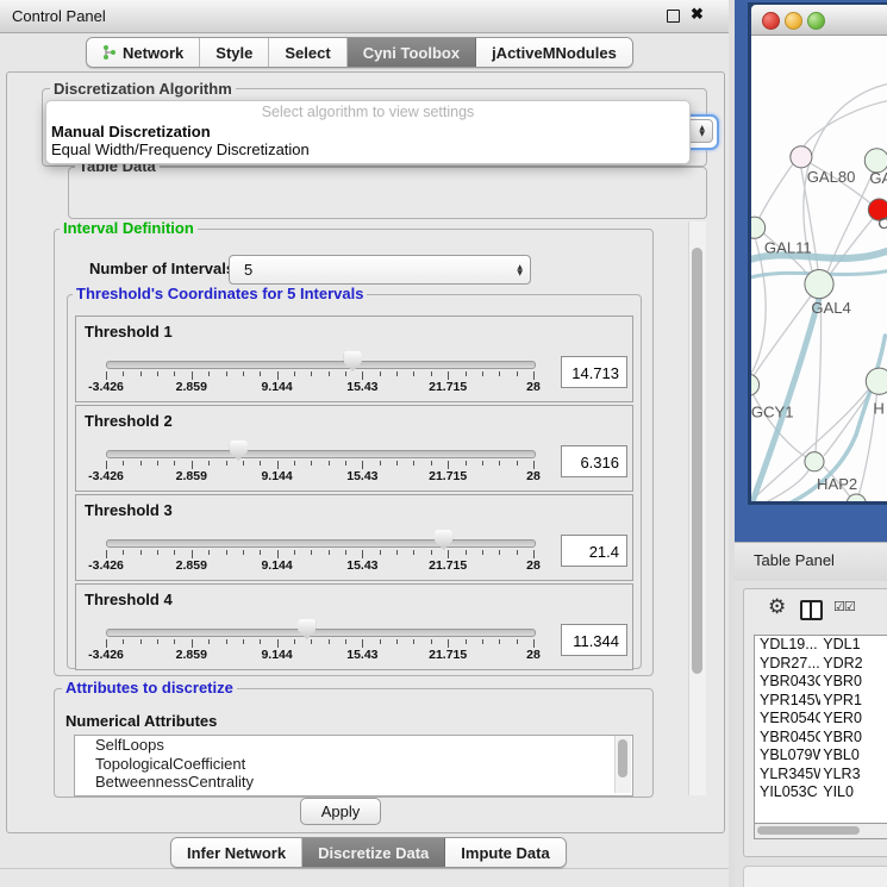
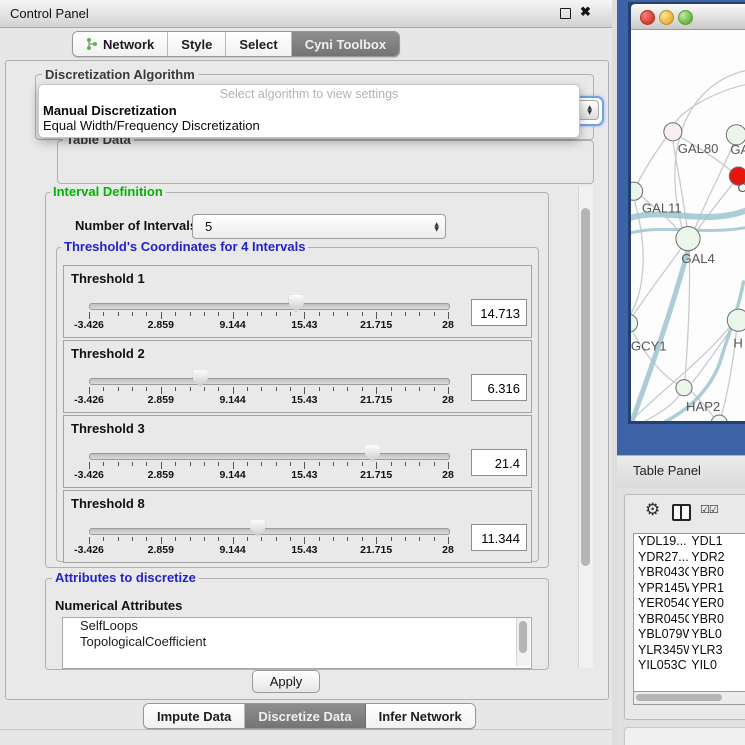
  Control Panel
  ✖
  Network
  Style
  Select
  Cyni Toolbox
- jActiveMNodules
  Discretization Algorithm
  Select algorithm to view settings
  Manual Discretization
  Equal Width/Frequency Discretization
  Table Data
  Interval Definition
  Number of Interval
  5
- Threshold's Coordinates for 5 Intervals
+ Threshold's Coordinates for 4 Intervals
  Threshold 1
  -3.426
  2.859
  9.144
  15.43
  21.715
  28
  14.713
  Threshold 2
  -3.426
  2.859
  9.144
  15.43
  21.715
  28
  6.316
  Threshold 3
  -3.426
  2.859
  9.144
  15.43
  21.715
  28
  21.4
- Threshold 4
+ Threshold 8
  -3.426
  2.859
  9.144
  15.43
  21.715
  28
  11.344
  Attributes to discretize
  Numerical Attributes
  SelfLoops
  TopologicalCoefficient
- BetweennessCentrality
  Apply
- Infer Network
+ Impute Data
  Discretize Data
- Impute Data
+ Infer Network
  GAL80
  C
  GAL11
  GAL4
  GCY1
  H
  HAP2
  Table Panel
  ⚙
  ☑☑
  YDL19...
  YDL1
  YDR27...
  YDR2
  YBR043C
  YBR0
  YPR145
  YPR1
  YER054C
  YER0
  YBR045C
  YBR0
  YBL079W
  YBL0
  YLR345W
  YLR3
  YIL053C
  YIL0
